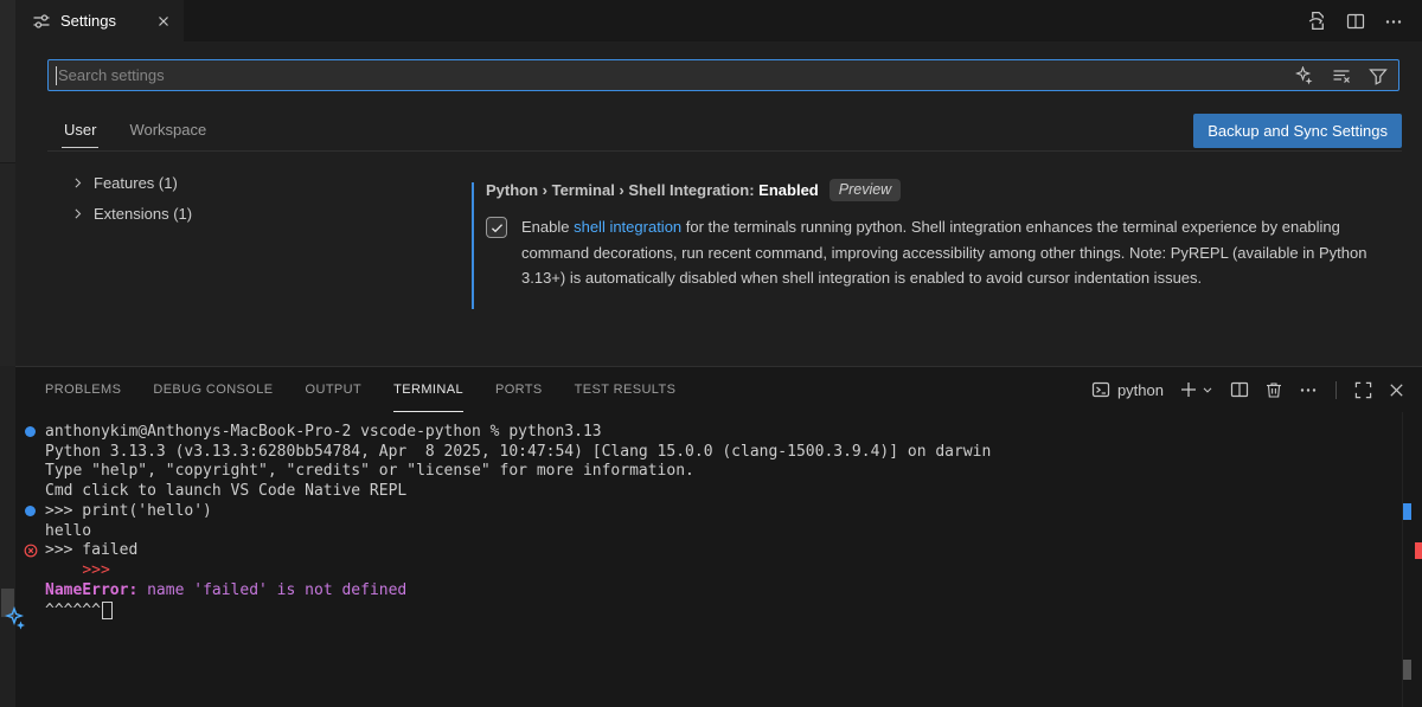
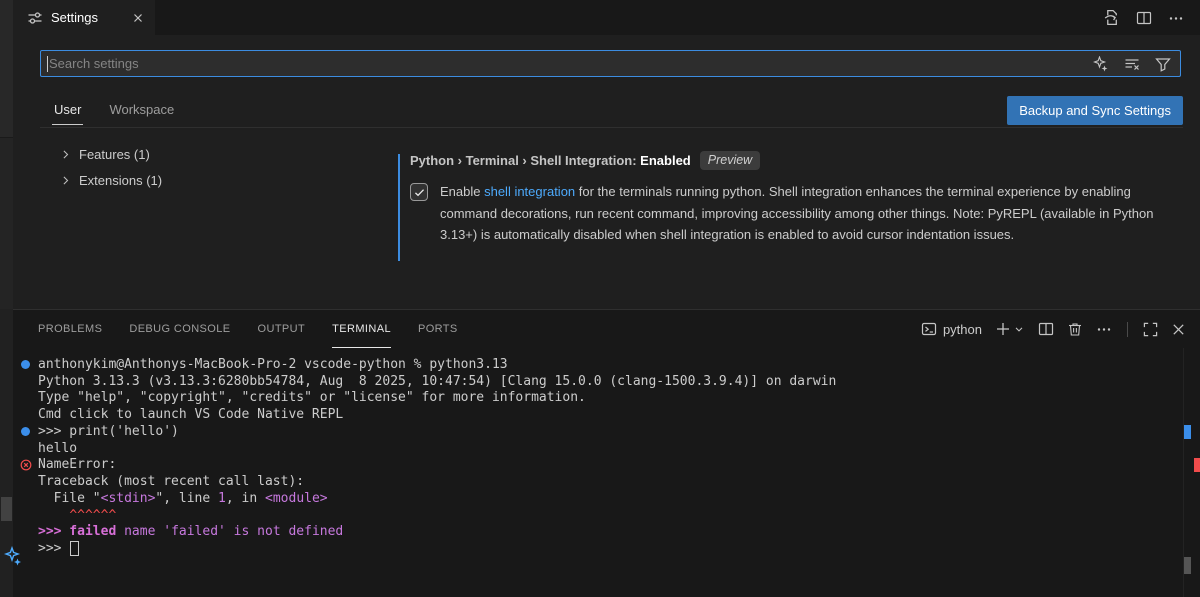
  Settings
  Search settings
  User
  Workspace
  Backup and Sync Settings
  Features (1)
  Extensions (1)
  Python › Terminal › Shell Integration: Enabled Preview
  Enable shell integration for the terminals running python. Shell integration enhances the terminal experience by enabling command decorations, run recent command, improving accessibility among other things. Note: PyREPL (available in Python 3.13+) is automatically disabled when shell integration is enabled to avoid cursor indentation issues.
  PROBLEMS
  DEBUG CONSOLE
  OUTPUT
  TERMINAL
  PORTS
- TEST RESULTS
  python
  anthonykim@Anthonys-MacBook-Pro-2 vscode-python % python3.13
- Python 3.13.3 (v3.13.3:6280bb54784, Apr 8 2025, 10:47:54) [Clang 15.0.0 (clang-1500.3.9.4)] on darwin
+ Python 3.13.3 (v3.13.3:6280bb54784, Aug 8 2025, 10:47:54) [Clang 15.0.0 (clang-1500.3.9.4)] on darwin
  Type "help", "copyright", "credits" or "license" for more information.
  Cmd click to launch VS Code Native REPL
  >>> print('hello')
  hello
- >>> failed
+ NameError:
+ Traceback (most recent call last):
+ File "
+ <stdin>
+ ", line
+ 1
+ , in
+ <module>
- >>>
+ ^^^^^^
- NameError:
+ >>> failed
  name 'failed' is not defined
- ^^^^^^
+ >>>
